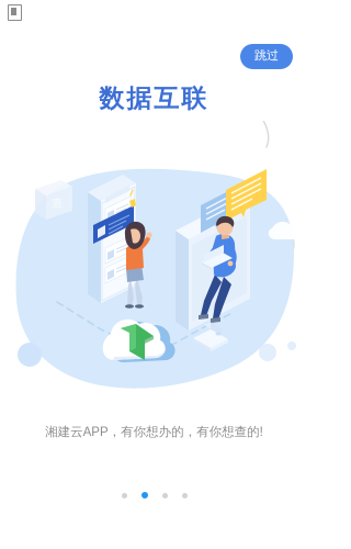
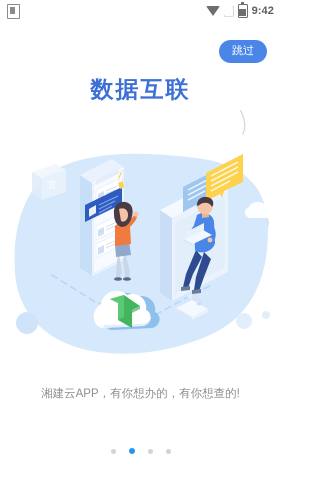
+ 9:42
  跳过
  数据互联
  湘建云APP，有你想办的，有你想查的!
